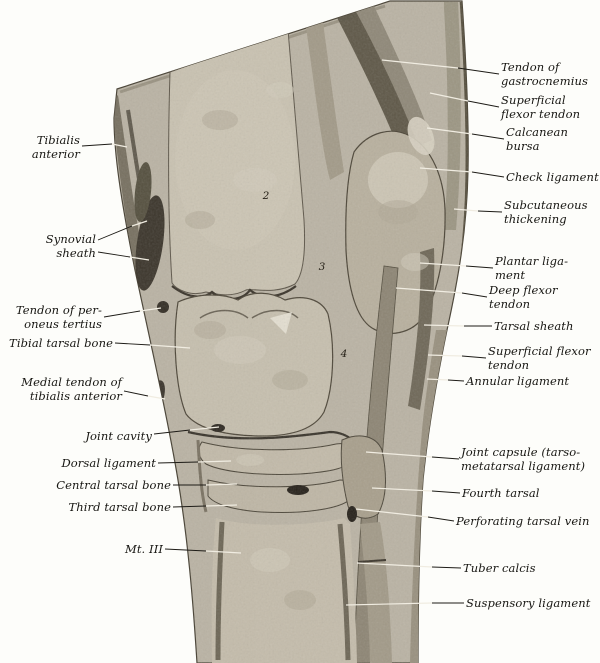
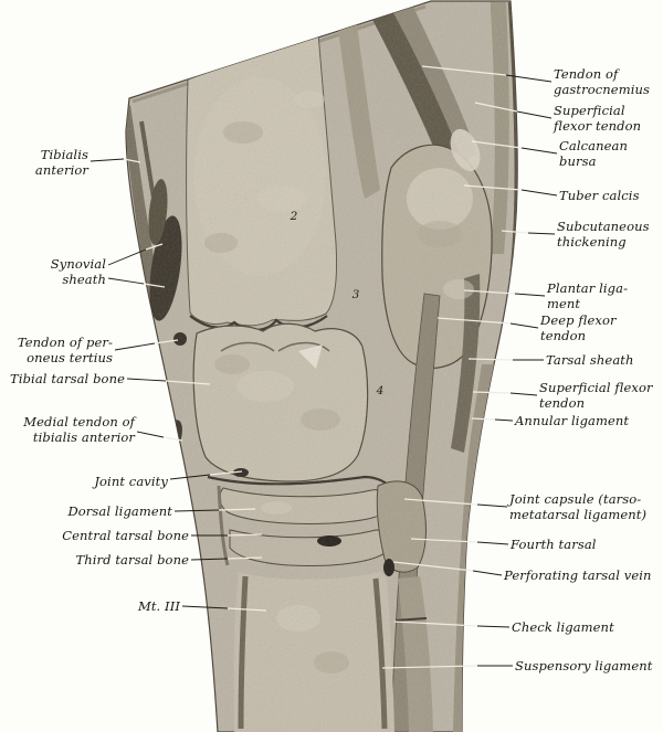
  Tibialis
  anterior
  Synovial
  sheath
  Tendon of per-
  oneus tertius
  Tibial tarsal bone
  Medial tendon of
  tibialis anterior
  Joint cavity
  Dorsal ligament
  Central tarsal bone
  Third tarsal bone
  Mt. III
  Tendon of
  gastrocnemius
  Superficial
  flexor tendon
  Calcanean
  bursa
- Check ligament
+ Tuber calcis
  Subcutaneous
  thickening
  Plantar liga-
  ment
  Deep flexor
  tendon
  Tarsal sheath
  Superficial flexor
  tendon
  Annular ligament
  Joint capsule (tarso-
  metatarsal ligament)
  Fourth tarsal
  Perforating tarsal vein
- Tuber calcis
+ Check ligament
  Suspensory ligament
  2
  3
  4
